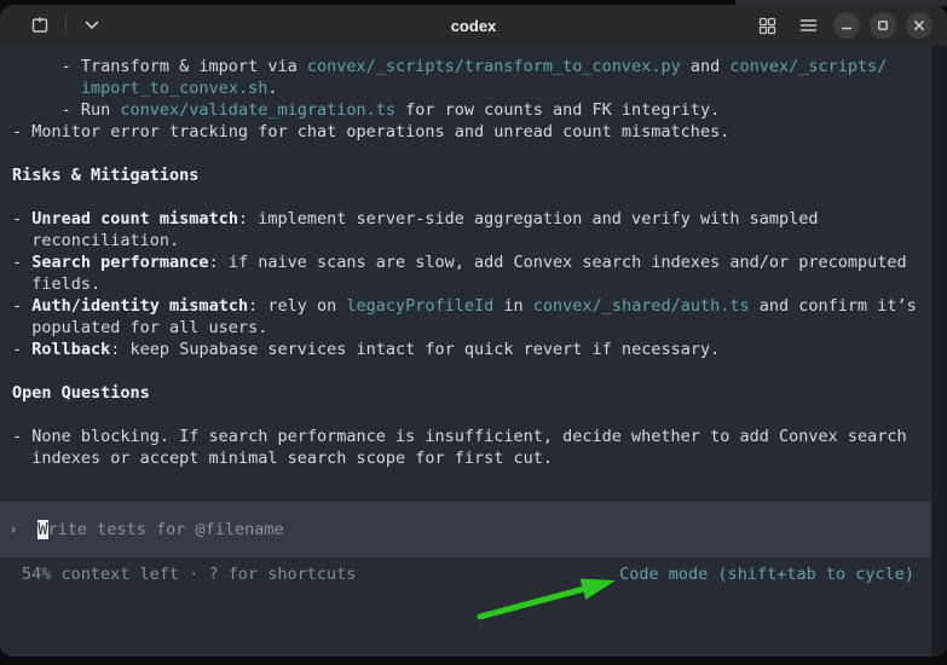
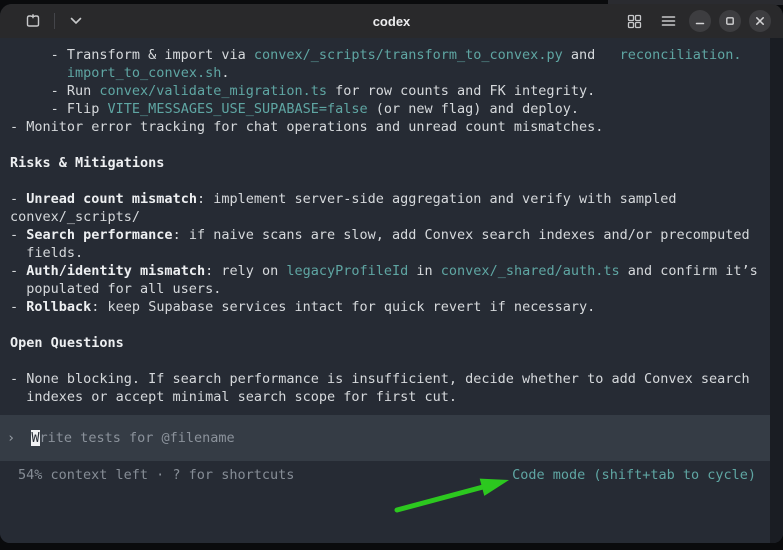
  codex
- - Transform & import via convex/_scripts/transform_to_convex.py and convex/_scripts/
+ - Transform & import via convex/_scripts/transform_to_convex.py and reconciliation.
  import_to_convex.sh.
  - Run convex/validate_migration.ts for row counts and FK integrity.
+ - Flip VITE_MESSAGES_USE_SUPABASE=false (or new flag) and deploy.
  - Monitor error tracking for chat operations and unread count mismatches.
  Risks & Mitigations
  - Unread count mismatch: implement server-side aggregation and verify with sampled
- reconciliation.
+ convex/_scripts/
  - Search performance: if naive scans are slow, add Convex search indexes and/or precomputed
  fields.
  - Auth/identity mismatch: rely on legacyProfileId in convex/_shared/auth.ts and confirm it’s
  populated for all users.
  - Rollback: keep Supabase services intact for quick revert if necessary.
  Open Questions
  - None blocking. If search performance is insufficient, decide whether to add Convex search
  indexes or accept minimal search scope for first cut.
  ›
  W
  rite tests for @filename
  54% context left · ? for shortcuts
  Code mode (shift+tab to cycle)
